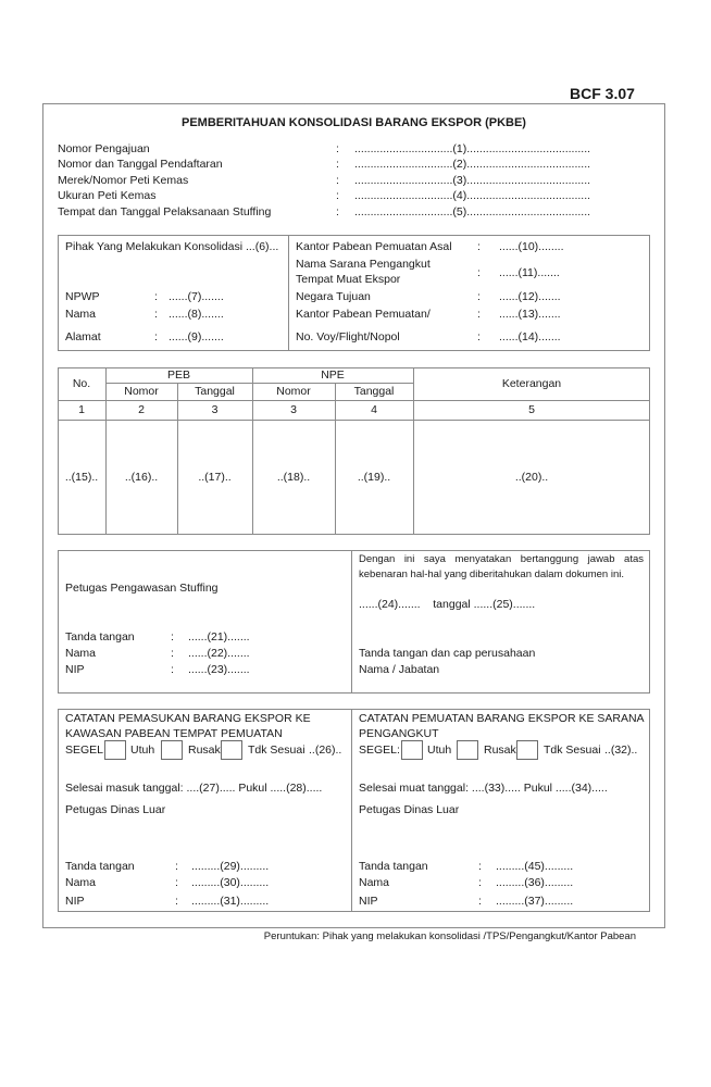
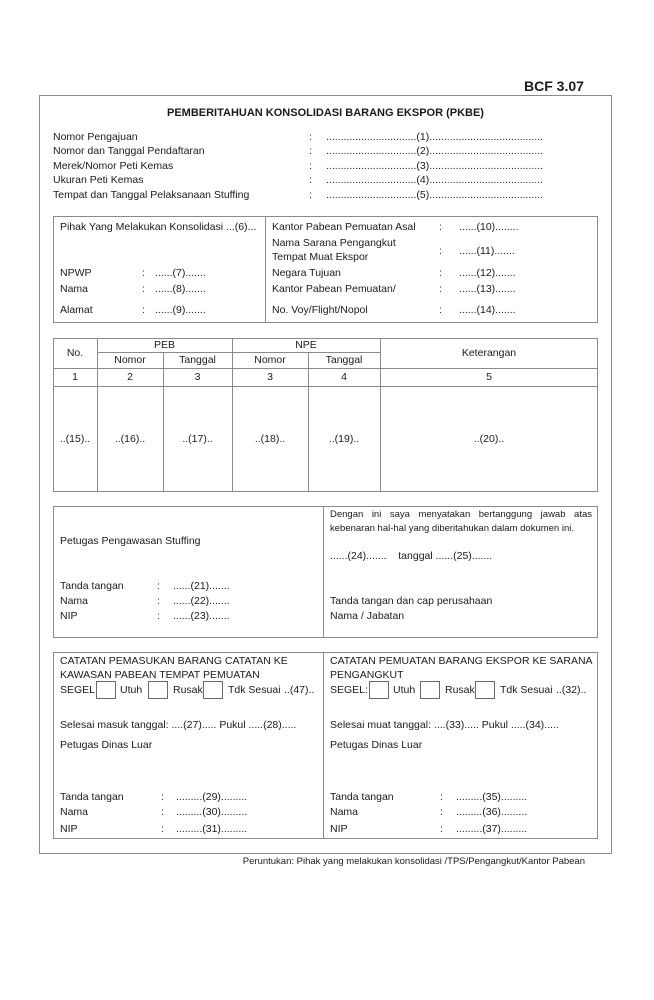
  BCF 3.07
  PEMBERITAHUAN KONSOLIDASI BARANG EKSPOR (PKBE)
  Nomor Pengajuan
  :
  ...............................(1).......................................
  Nomor dan Tanggal Pendaftaran
  :
  ...............................(2).......................................
  Merek/Nomor Peti Kemas
  :
  ...............................(3).......................................
  Ukuran Peti Kemas
  :
  ...............................(4).......................................
  Tempat dan Tanggal Pelaksanaan Stuffing
  :
  ...............................(5).......................................
  Pihak Yang Melakukan Konsolidasi ...(6)...
  NPWP
  :
  ......(7).......
  Nama
  :
  ......(8).......
  Alamat
  :
  ......(9).......
  Kantor Pabean Pemuatan Asal
  :
  ......(10)........
  Nama Sarana Pengangkut
  Tempat Muat Ekspor
  :
  ......(11).......
  Negara Tujuan
  :
  ......(12).......
  Kantor Pabean Pemuatan/
  :
  ......(13).......
  No. Voy/Flight/Nopol
  :
  ......(14).......
  No.
  PEB
  NPE
  Keterangan
  Nomor
  Tanggal
  Nomor
  Tanggal
  1
  2
  3
  3
  4
  5
  ..(15)..
  ..(16)..
  ..(17)..
  ..(18)..
  ..(19)..
  ..(20)..
  Petugas Pengawasan Stuffing
  Tanda tangan
  :
  ......(21).......
  Nama
  :
  ......(22).......
  NIP
  :
  ......(23).......
  Dengan ini saya menyatakan bertanggung jawab atas kebenaran hal-hal yang diberitahukan dalam dokumen ini.
  ......(24)....... tanggal ......(25).......
  Tanda tangan dan cap perusahaan
  Nama / Jabatan
- CATATAN PEMASUKAN BARANG EKSPOR KE
+ CATATAN PEMASUKAN BARANG CATATAN KE
  KAWASAN PABEAN TEMPAT PEMUATAN
  SEGEL
  Utuh
  Rusak
  Tdk Sesuai
- ..(26)..
+ ..(47)..
  Selesai masuk tanggal: ....(27)..... Pukul .....(28).....
  Petugas Dinas Luar
  Tanda tangan
  :
  .........(29).........
  Nama
  :
  .........(30).........
  NIP
  :
  .........(31).........
  CATATAN PEMUATAN BARANG EKSPOR KE SARANA
  PENGANGKUT
  SEGEL:
  Utuh
  Rusak
  Tdk Sesuai
  ..(32)..
  Selesai muat tanggal: ....(33)..... Pukul .....(34).....
  Petugas Dinas Luar
  Tanda tangan
  :
- .........(45).........
+ .........(35).........
  Nama
  :
  .........(36).........
  NIP
  :
  .........(37).........
  Peruntukan: Pihak yang melakukan konsolidasi /TPS/Pengangkut/Kantor Pabean
